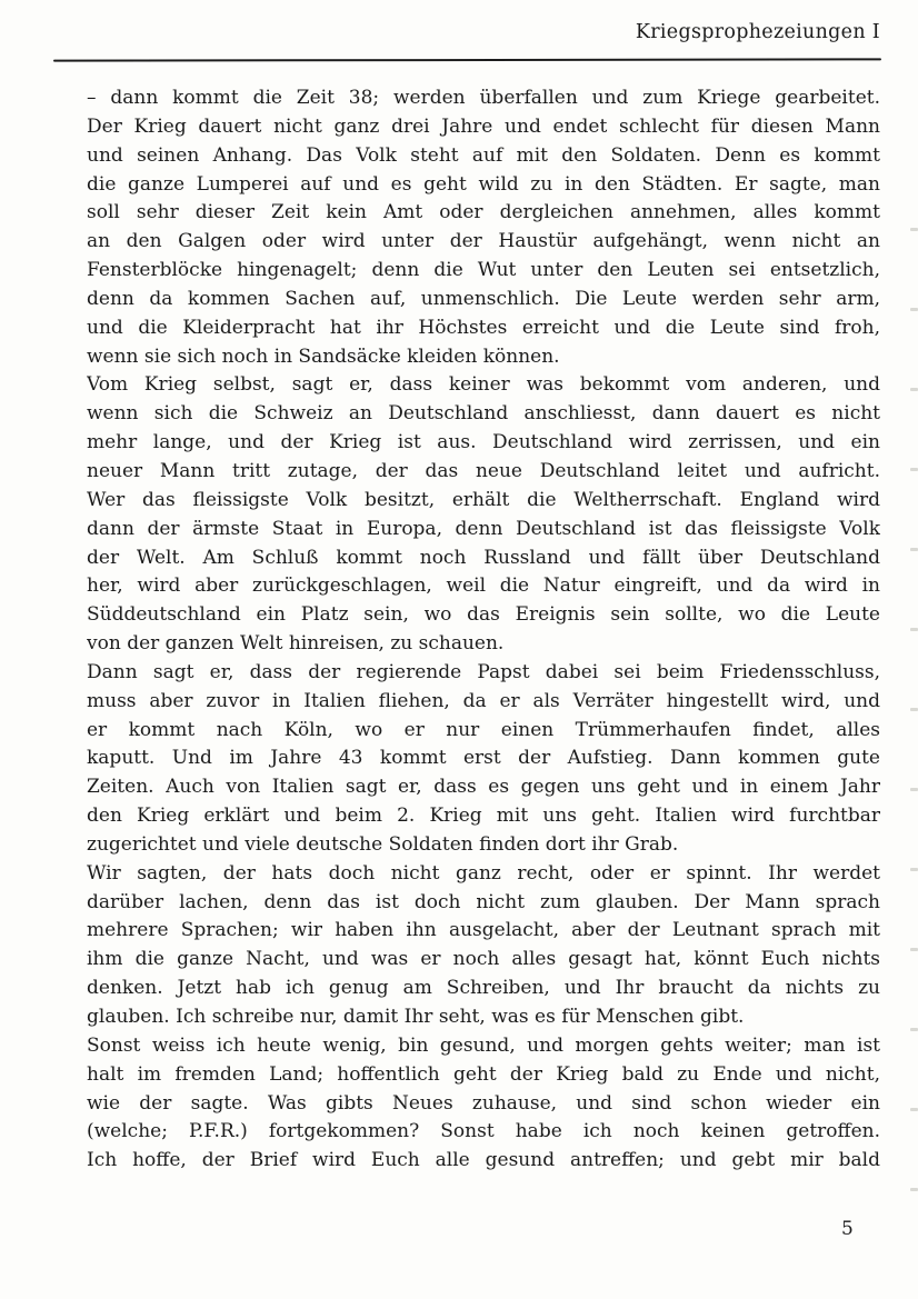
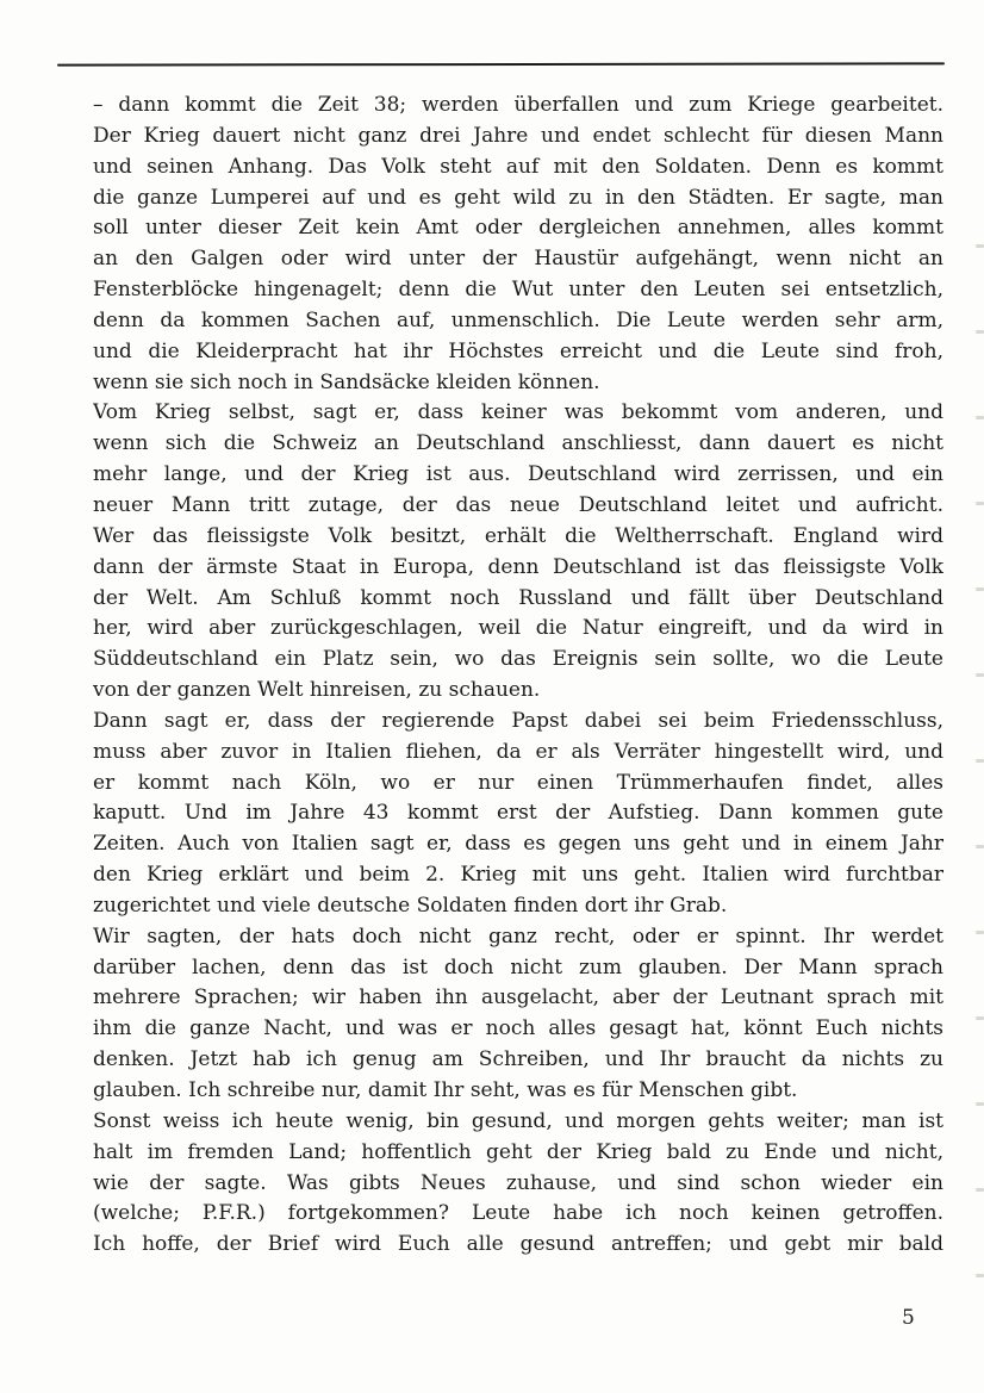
- Kriegsprophezeiungen I
  – dann kommt die Zeit 38; werden überfallen und zum Kriege gearbeitet.
  Der Krieg dauert nicht ganz drei Jahre und endet schlecht für diesen Mann
  und seinen Anhang. Das Volk steht auf mit den Soldaten. Denn es kommt
  die ganze Lumperei auf und es geht wild zu in den Städten. Er sagte, man
- soll sehr dieser Zeit kein Amt oder dergleichen annehmen, alles kommt
+ soll unter dieser Zeit kein Amt oder dergleichen annehmen, alles kommt
  an den Galgen oder wird unter der Haustür aufgehängt, wenn nicht an
  Fensterblöcke hingenagelt; denn die Wut unter den Leuten sei entsetzlich,
  denn da kommen Sachen auf, unmenschlich. Die Leute werden sehr arm,
  und die Kleiderpracht hat ihr Höchstes erreicht und die Leute sind froh,
  wenn sie sich noch in Sandsäcke kleiden können.
  Vom Krieg selbst, sagt er, dass keiner was bekommt vom anderen, und
  wenn sich die Schweiz an Deutschland anschliesst, dann dauert es nicht
  mehr lange, und der Krieg ist aus. Deutschland wird zerrissen, und ein
  neuer Mann tritt zutage, der das neue Deutschland leitet und aufricht.
  Wer das fleissigste Volk besitzt, erhält die Weltherrschaft. England wird
  dann der ärmste Staat in Europa, denn Deutschland ist das fleissigste Volk
  der Welt. Am Schluß kommt noch Russland und fällt über Deutschland
  her, wird aber zurückgeschlagen, weil die Natur eingreift, und da wird in
  Süddeutschland ein Platz sein, wo das Ereignis sein sollte, wo die Leute
  von der ganzen Welt hinreisen, zu schauen.
  Dann sagt er, dass der regierende Papst dabei sei beim Friedensschluss,
  muss aber zuvor in Italien fliehen, da er als Verräter hingestellt wird, und
  er kommt nach Köln, wo er nur einen Trümmerhaufen findet, alles
  kaputt. Und im Jahre 43 kommt erst der Aufstieg. Dann kommen gute
  Zeiten. Auch von Italien sagt er, dass es gegen uns geht und in einem Jahr
  den Krieg erklärt und beim 2. Krieg mit uns geht. Italien wird furchtbar
  zugerichtet und viele deutsche Soldaten finden dort ihr Grab.
  Wir sagten, der hats doch nicht ganz recht, oder er spinnt. Ihr werdet
  darüber lachen, denn das ist doch nicht zum glauben. Der Mann sprach
  mehrere Sprachen; wir haben ihn ausgelacht, aber der Leutnant sprach mit
  ihm die ganze Nacht, und was er noch alles gesagt hat, könnt Euch nichts
  denken. Jetzt hab ich genug am Schreiben, und Ihr braucht da nichts zu
  glauben. Ich schreibe nur, damit Ihr seht, was es für Menschen gibt.
  Sonst weiss ich heute wenig, bin gesund, und morgen gehts weiter; man ist
  halt im fremden Land; hoffentlich geht der Krieg bald zu Ende und nicht,
  wie der sagte. Was gibts Neues zuhause, und sind schon wieder ein
- (welche; P.F.R.) fortgekommen? Sonst habe ich noch keinen getroffen.
+ (welche; P.F.R.) fortgekommen? Leute habe ich noch keinen getroffen.
  Ich hoffe, der Brief wird Euch alle gesund antreffen; und gebt mir bald
  5
